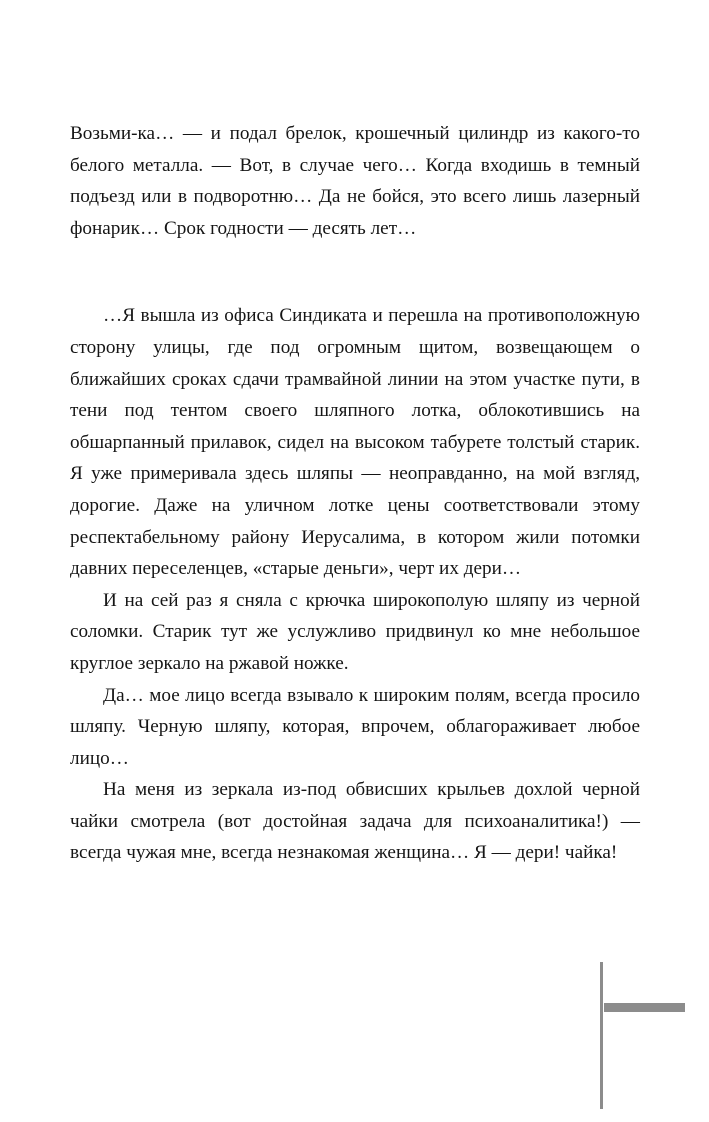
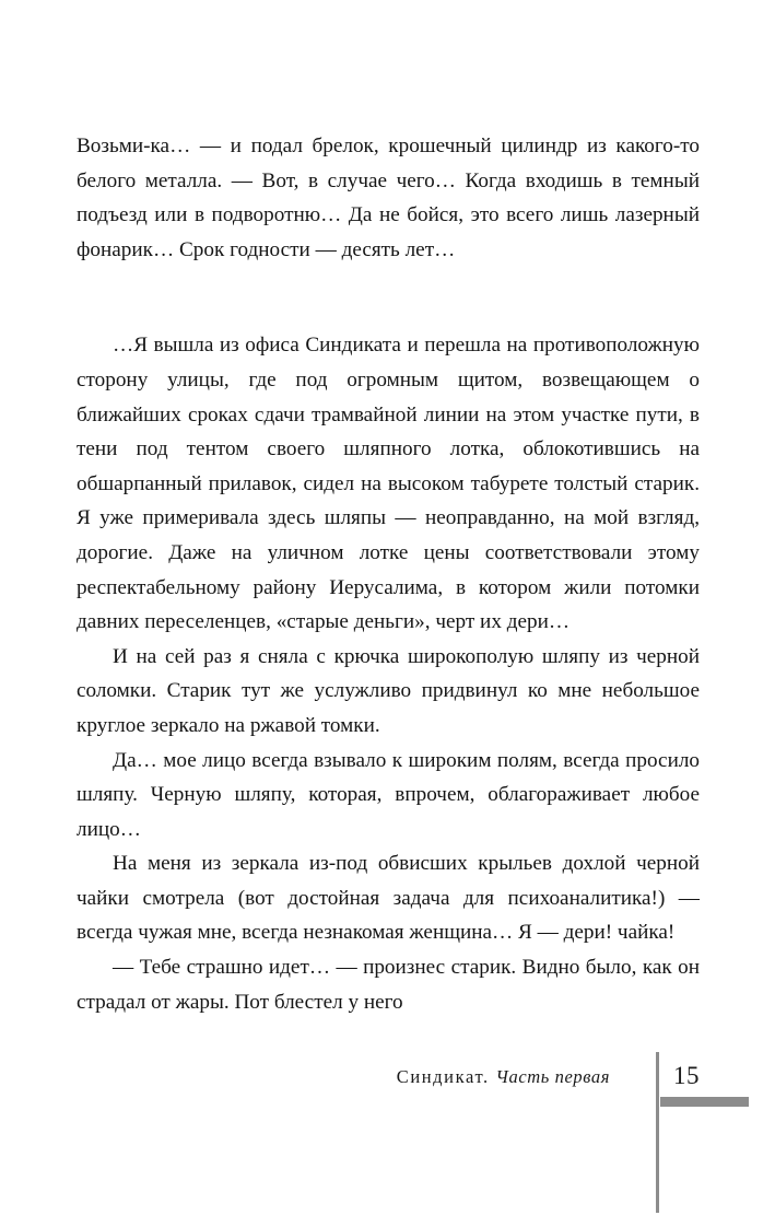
  Возьми-ка… — и подал брелок, крошечный цилиндр из какого-то белого металла. — Вот, в случае чего… Когда входишь в темный подъезд или в подворотню… Да не бойся, это всего лишь лазерный фонарик… Срок годности — десять лет…
  …Я вышла из офиса Синдиката и перешла на противоположную сторону улицы, где под огромным щитом, возвещающем о ближайших сроках сдачи трамвайной линии на этом участке пути, в тени под тентом своего шляпного лотка, облокотившись на обшарпанный прилавок, сидел на высоком табурете толстый старик. Я уже примеривала здесь шляпы — неоправданно, на мой взгляд, дорогие. Даже на уличном лотке цены соответствовали этому респек­табельному району Иерусалима, в котором жили по­томки давних переселенцев, «старые деньги», черт их дери…
- И на сей раз я сняла с крючка широкополую шляпу из черной соломки. Старик тут же услужливо придвинул ко мне небольшое круглое зеркало на ржавой ножке.
+ И на сей раз я сняла с крючка широкополую шляпу из черной соломки. Старик тут же услужливо придвинул ко мне небольшое круглое зеркало на ржавой томки.
  Да… мое лицо всегда взывало к широким полям, всегда просило шляпу. Черную шляпу, которая, впрочем, облагораживает любое лицо…
  На меня из зеркала из-под обвисших крыльев дохлой черной чайки смотрела (вот достойная задача для психоаналитика!) — всегда чужая мне, всегда незнакомая женщина… Я — дери! чайка!
+ — Тебе страшно идет… — произнес старик. Вид­но было, как он страдал от жары. Пот блестел у него
+ Синдикат. Часть первая
+ 15
